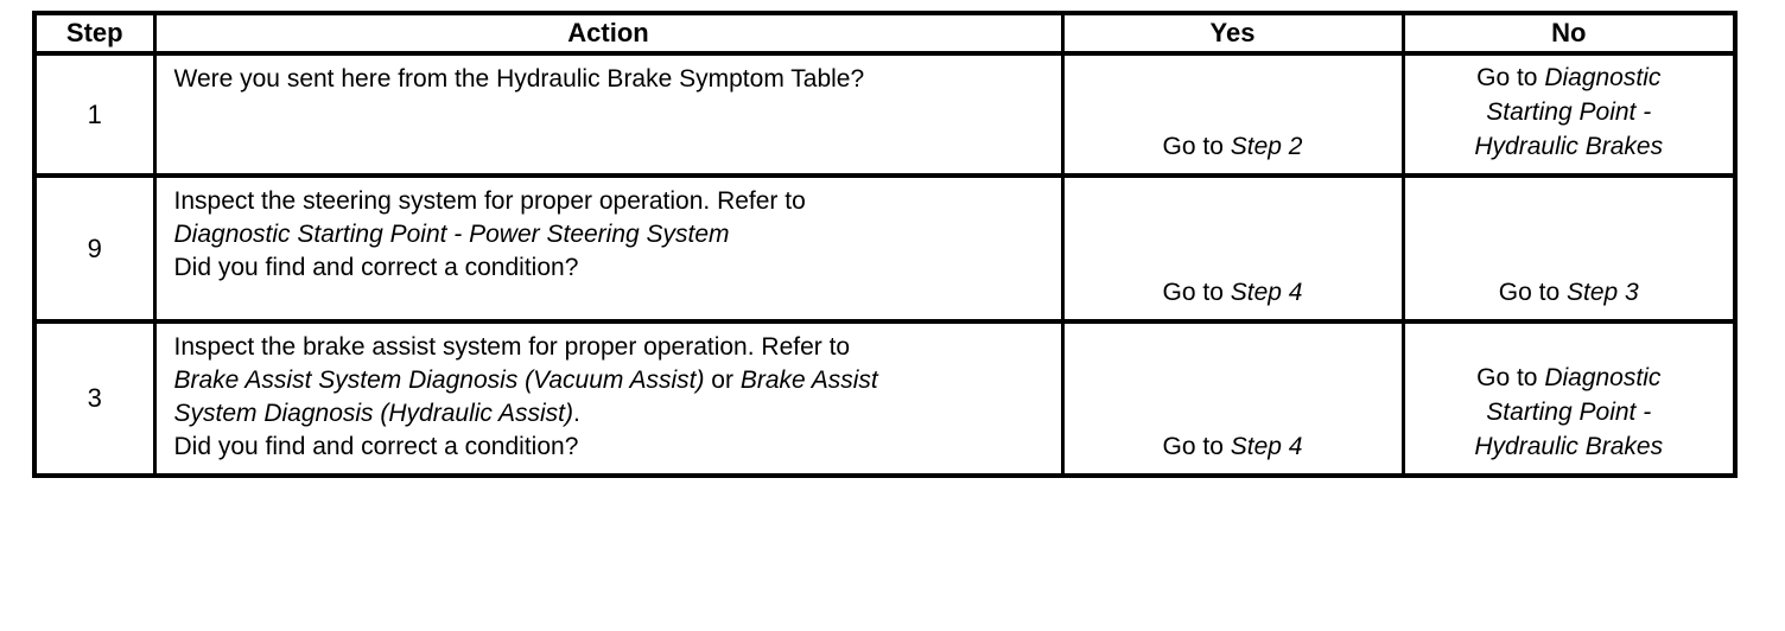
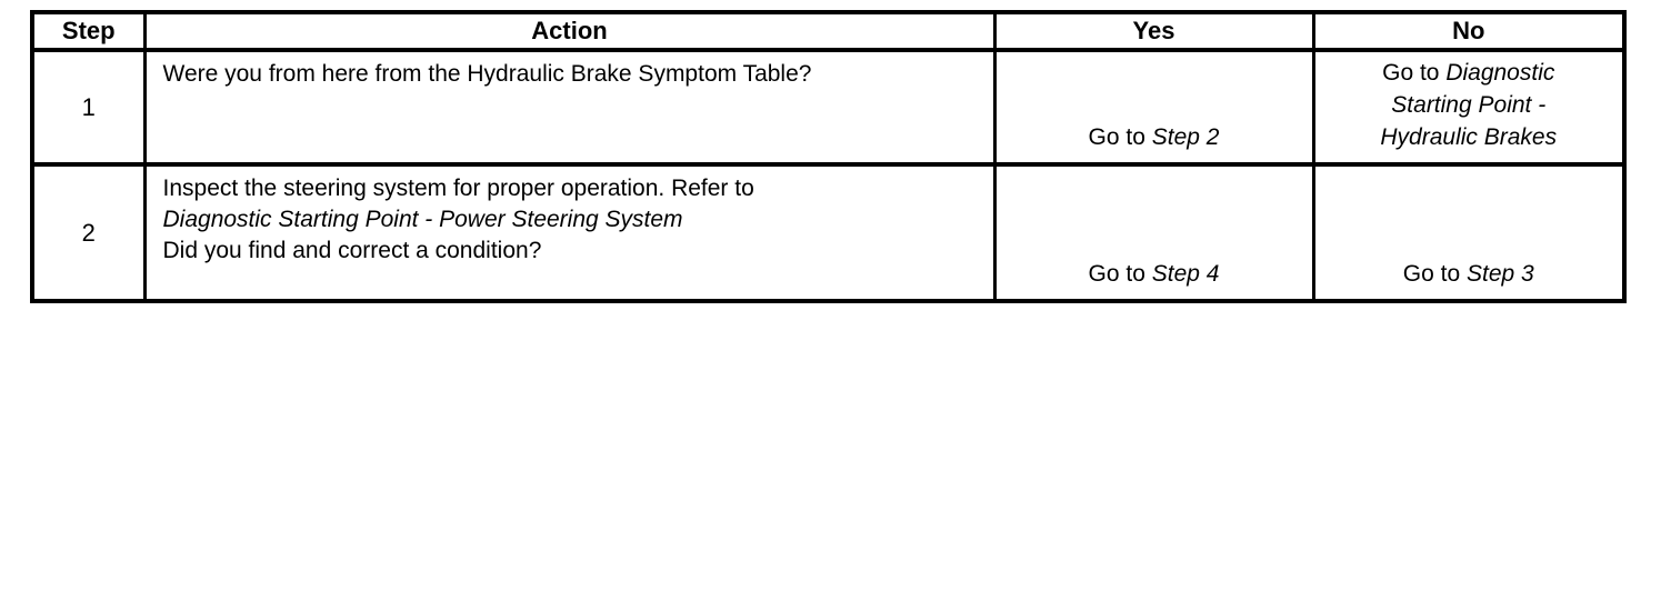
  Step	Action	Yes	No
- 1	Were you sent here from the Hydraulic Brake Symptom Table?	Go to Step 2	Go to DiagnosticStarting Point -Hydraulic Brakes
+ 1	Were you from here from the Hydraulic Brake Symptom Table?	Go to Step 2	Go to DiagnosticStarting Point -Hydraulic Brakes
- 9	Inspect the steering system for proper operation. Refer toDiagnostic Starting Point - Power Steering System Did you find and correct a condition?	Go to Step 4	Go to Step 3
+ 2	Inspect the steering system for proper operation. Refer toDiagnostic Starting Point - Power Steering System Did you find and correct a condition?	Go to Step 4	Go to Step 3
- 3	Inspect the brake assist system for proper operation. Refer toBrake Assist System Diagnosis (Vacuum Assist) or Brake AssistSystem Diagnosis (Hydraulic Assist). Did you find and correct a condition?	Go to Step 4	Go to DiagnosticStarting Point -Hydraulic Brakes
